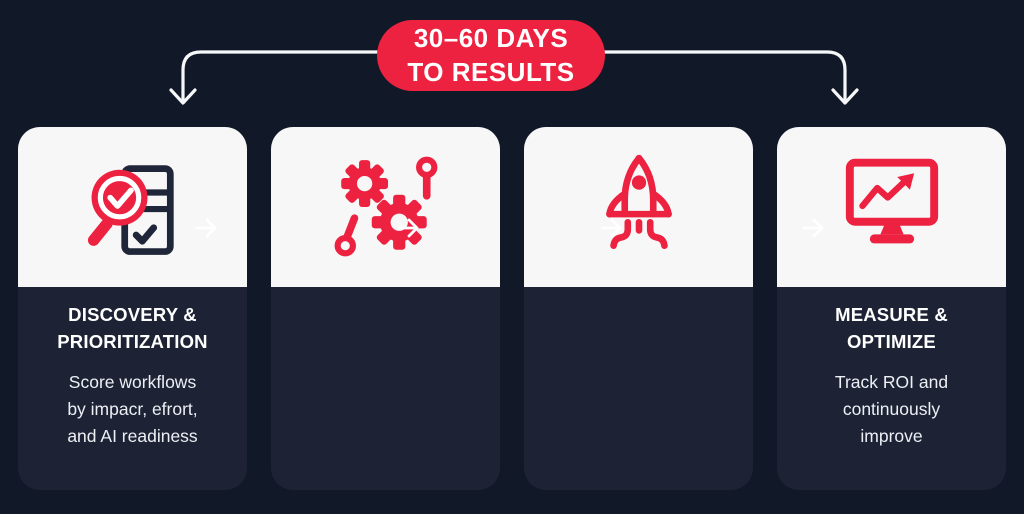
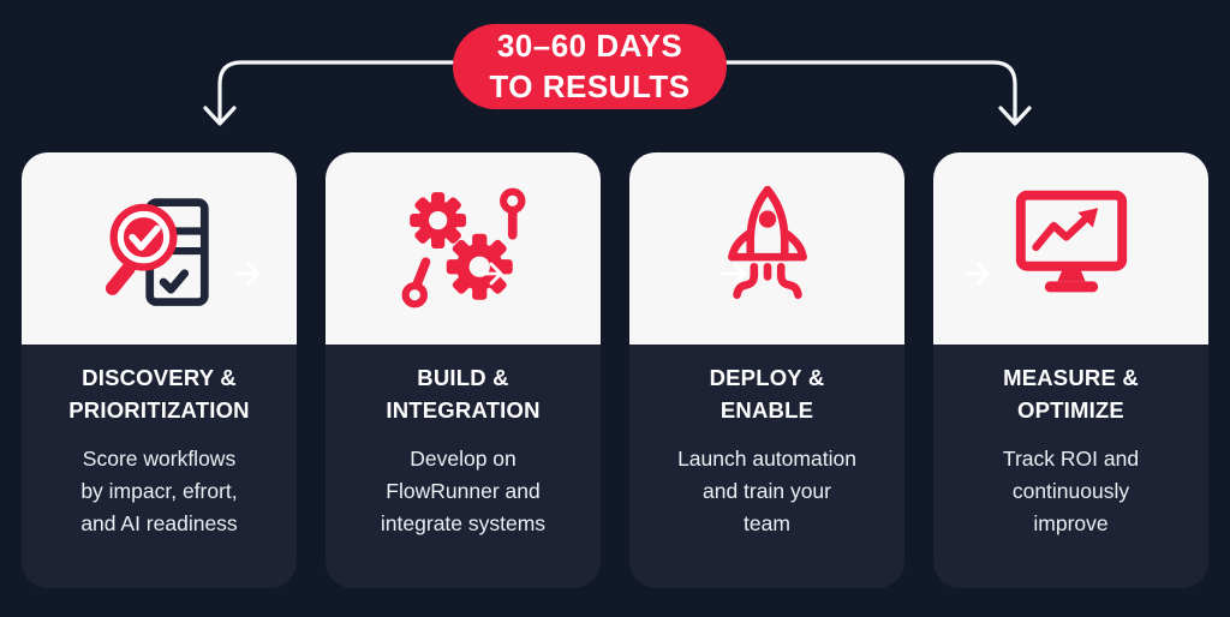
  30–60 DAYS
  TO RESULTS
  DISCOVERY &
  PRIORITIZATION
  Score workflows
  by impacr, efrort,
  and AI readiness
+ BUILD &
+ INTEGRATION
+ Develop on
+ FlowRunner and
+ integrate systems
+ DEPLOY &
+ ENABLE
+ Launch automation
+ and train your
+ team
  MEASURE &
  OPTIMIZE
  Track ROI and
  continuously
  improve
